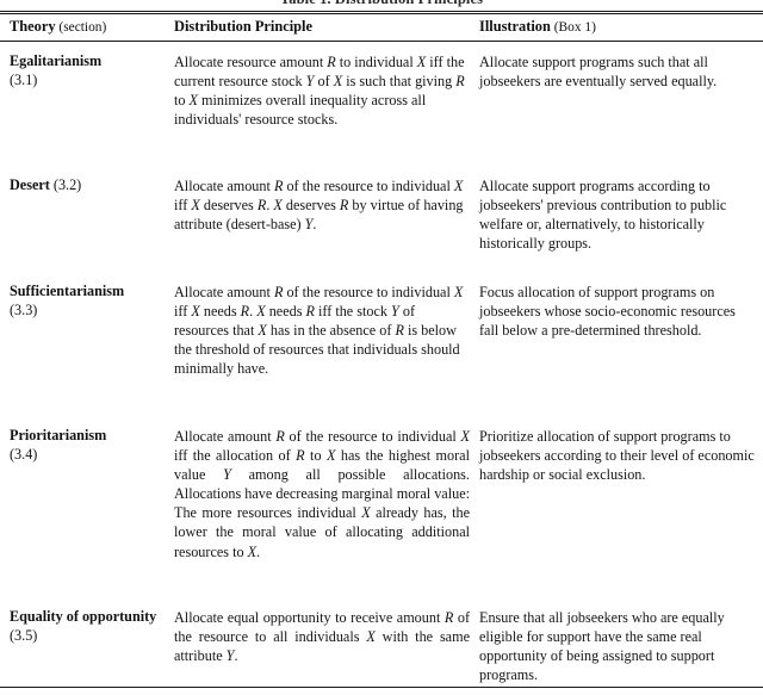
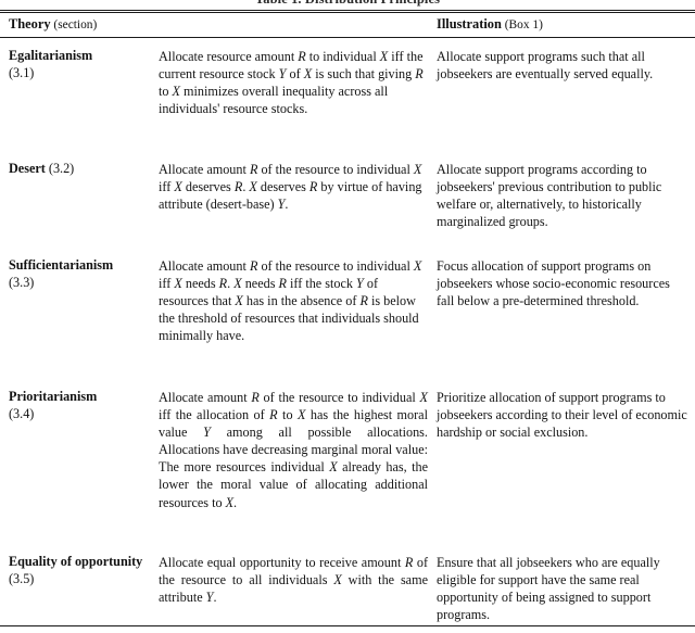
  Theory (section)
- Distribution Principle
  Illustration (Box 1)
  Egalitarianism
  (3.1)
  Allocate resource amount R to individual X iff the current resource stock Y of X is such that giving R to X minimizes overall inequality across all individuals' resource stocks.
  Allocate support programs such that all jobseekers are eventually served equally.
  Desert (3.2)
  Allocate amount R of the resource to individual X iff X deserves R. X deserves R by virtue of having attribute (desert-base) Y.
- Allocate support programs according to jobseekers' previous contribution to public welfare or, alternatively, to historically historically groups.
+ Allocate support programs according to jobseekers' previous contribution to public welfare or, alternatively, to historically marginalized groups.
  Sufficientarianism
  (3.3)
  Allocate amount R of the resource to individual X iff X needs R. X needs R iff the stock Y of resources that X has in the absence of R is below the threshold of resources that individuals should minimally have.
  Focus allocation of support programs on jobseekers whose socio-economic resources fall below a pre-determined threshold.
  Prioritarianism
  (3.4)
  Allocate amount R of the resource to individual X iff the allocation of R to X has the highest moral value Y among all possible allocations. Allocations have decreasing marginal moral value: The more resources individual X already has, the lower the moral value of allocating additional resources to X.
  Prioritize allocation of support programs to jobseekers according to their level of economic hardship or social exclusion.
  Equality of opportunity (3.5)
  Allocate equal opportunity to receive amount R of the resource to all individuals X with the same attribute Y.
  Ensure that all jobseekers who are equally eligible for support have the same real opportunity of being assigned to support programs.
